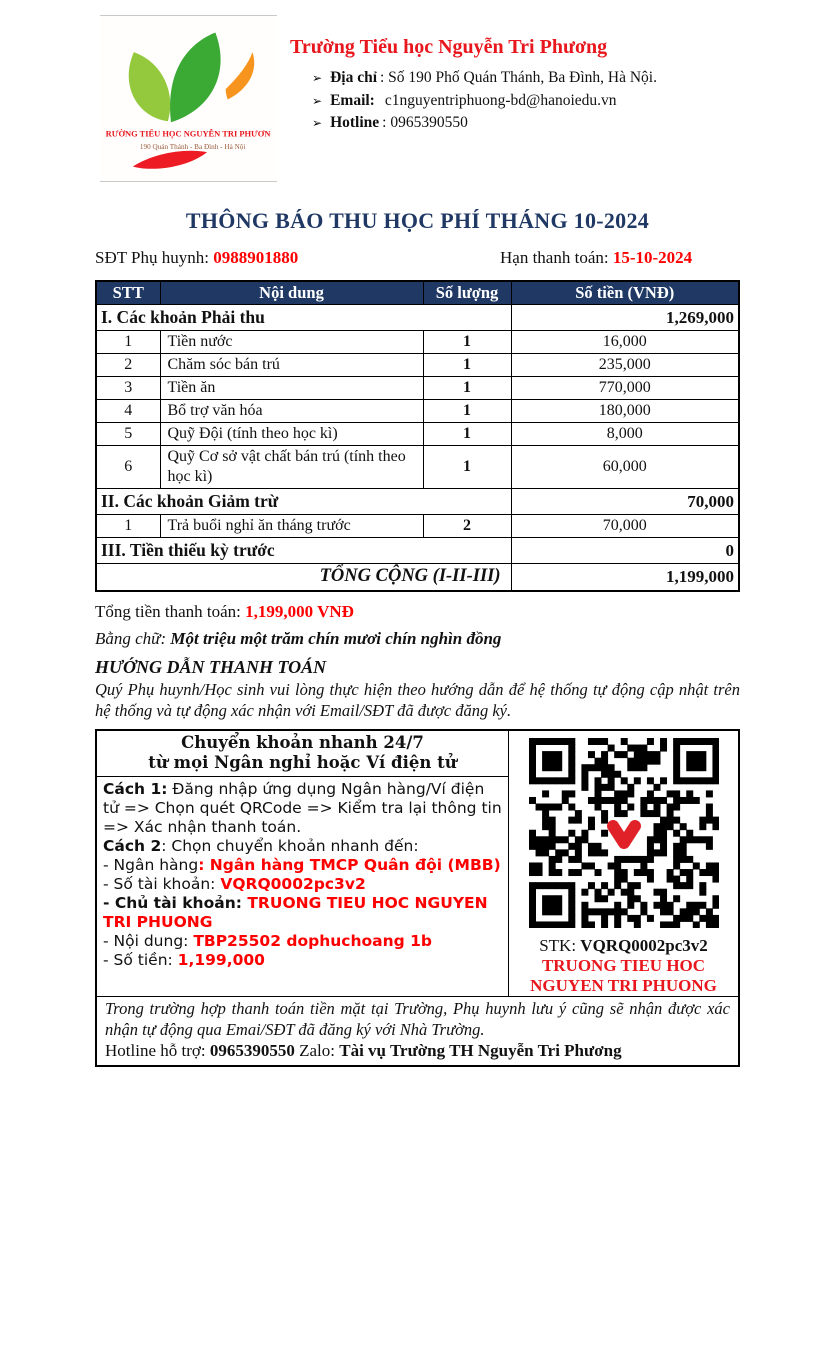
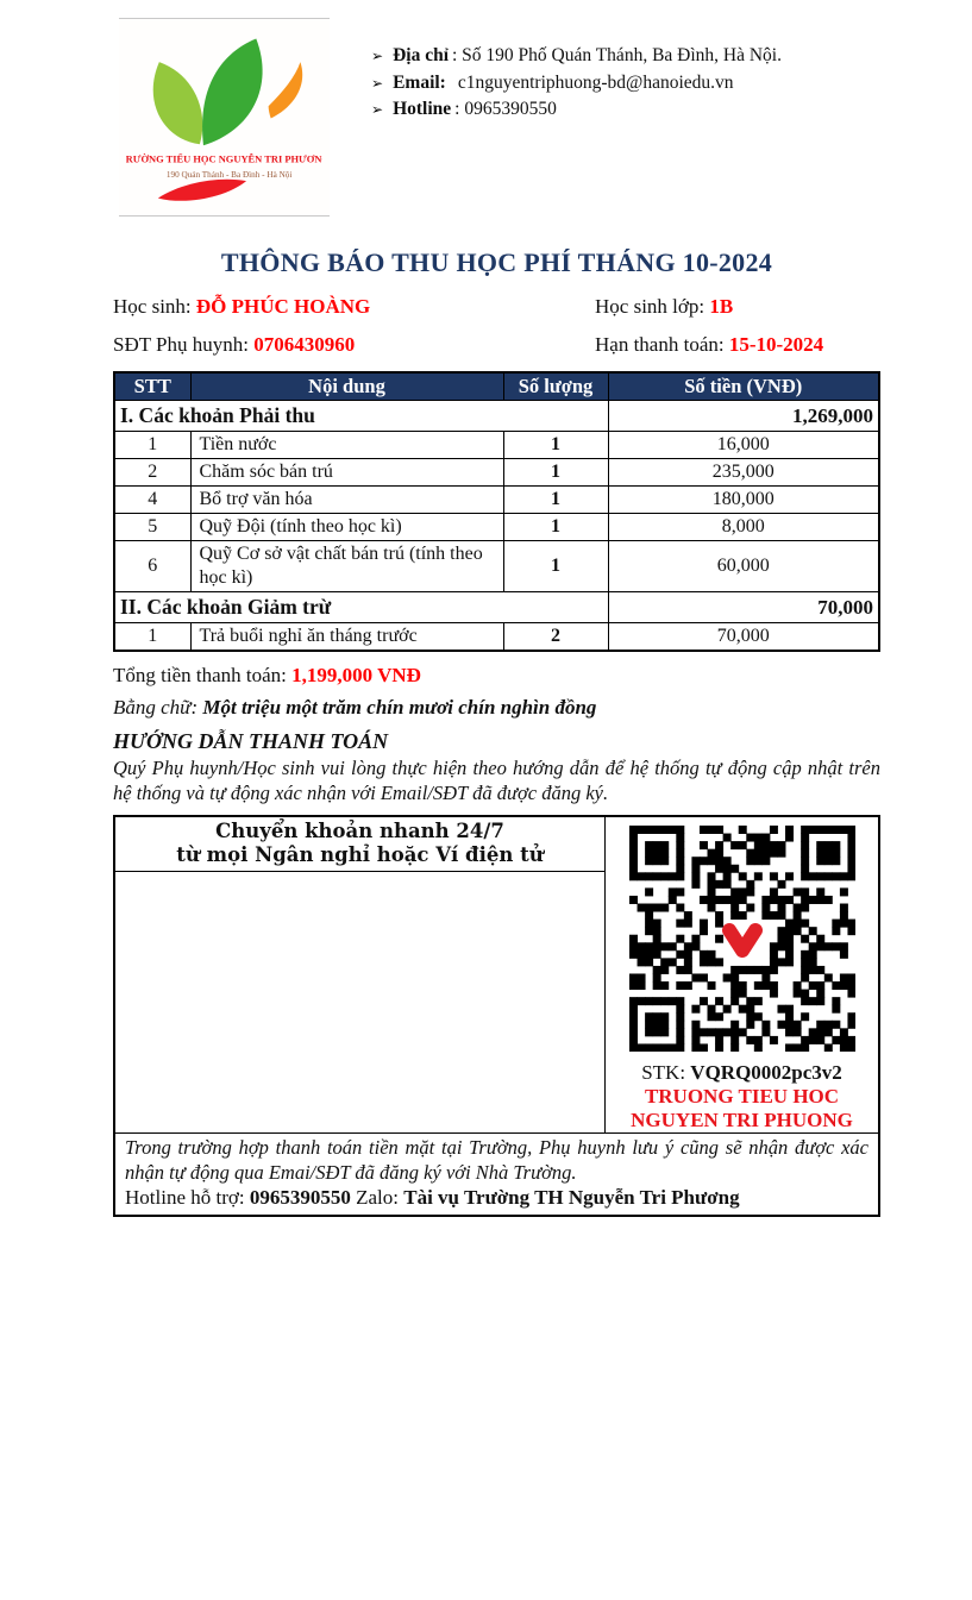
  RƯỜNG TIỂU HỌC NGUYỄN TRI PHƯƠN
  190 Quán Thánh - Ba Đình - Hà Nội
- Trường Tiểu học Nguyễn Tri Phương
  ➢ Địa chỉ : Số 190 Phố Quán Thánh, Ba Đình, Hà Nội.
  ➢ Email: c1nguyentriphuong-bd@hanoiedu.vn
  ➢ Hotline : 0965390550
  THÔNG BÁO THU HỌC PHÍ THÁNG 10-2024
+ Học sinh: ĐỖ PHÚC HOÀNG
+ Học sinh lớp: 1B
- SĐT Phụ huynh: 0988901880
+ SĐT Phụ huynh: 0706430960
  Hạn thanh toán: 15-10-2024
  STT	Nội dung	Số lượng	Số tiền (VNĐ)
  I. Các khoản Phải thu	1,269,000
  1	Tiền nước	1	16,000
  2	Chăm sóc bán trú	1	235,000
- 3	Tiền ăn	1	770,000
  4	Bổ trợ văn hóa	1	180,000
  5	Quỹ Đội (tính theo học kì)	1	8,000
  6	Quỹ Cơ sở vật chất bán trú (tính theo học kì)	1	60,000
  II. Các khoản Giảm trừ	70,000
  1	Trả buổi nghỉ ăn tháng trước	2	70,000
- III. Tiền thiếu kỳ trước	0
- TỔNG CỘNG (I-II-III)	1,199,000
  Tổng tiền thanh toán: 1,199,000 VNĐ
  Bằng chữ: Một triệu một trăm chín mươi chín nghìn đồng
  HƯỚNG DẪN THANH TOÁN
  Quý Phụ huynh/Học sinh vui lòng thực hiện theo hướng dẫn để hệ thống tự động cập nhật trên hệ thống và tự động xác nhận với Email/SĐT đã được đăng ký.
  Chuyển khoản nhanh 24/7
  từ mọi Ngân nghỉ hoặc Ví điện tử
- Cách 1: Đăng nhập ứng dụng Ngân hàng/Ví điện tử => Chọn quét QRCode => Kiểm tra lại thông tin => Xác nhận thanh toán.
- Cách 2: Chọn chuyển khoản nhanh đến:
- - Ngân hàng: Ngân hàng TMCP Quân đội (MBB)
- - Số tài khoản: VQRQ0002pc3v2
- - Chủ tài khoản: TRUONG TIEU HOC NGUYEN TRI PHUONG
- - Nội dung: TBP25502 dophuchoang 1b
- - Số tiền: 1,199,000
  STK: VQRQ0002pc3v2
  TRUONG TIEU HOC
  NGUYEN TRI PHUONG
  Trong trường hợp thanh toán tiền mặt tại Trường, Phụ huynh lưu ý cũng sẽ nhận được xác nhận tự động qua Emai/SĐT đã đăng ký với Nhà Trường.
  Hotline hỗ trợ: 0965390550 Zalo: Tài vụ Trường TH Nguyễn Tri Phương
